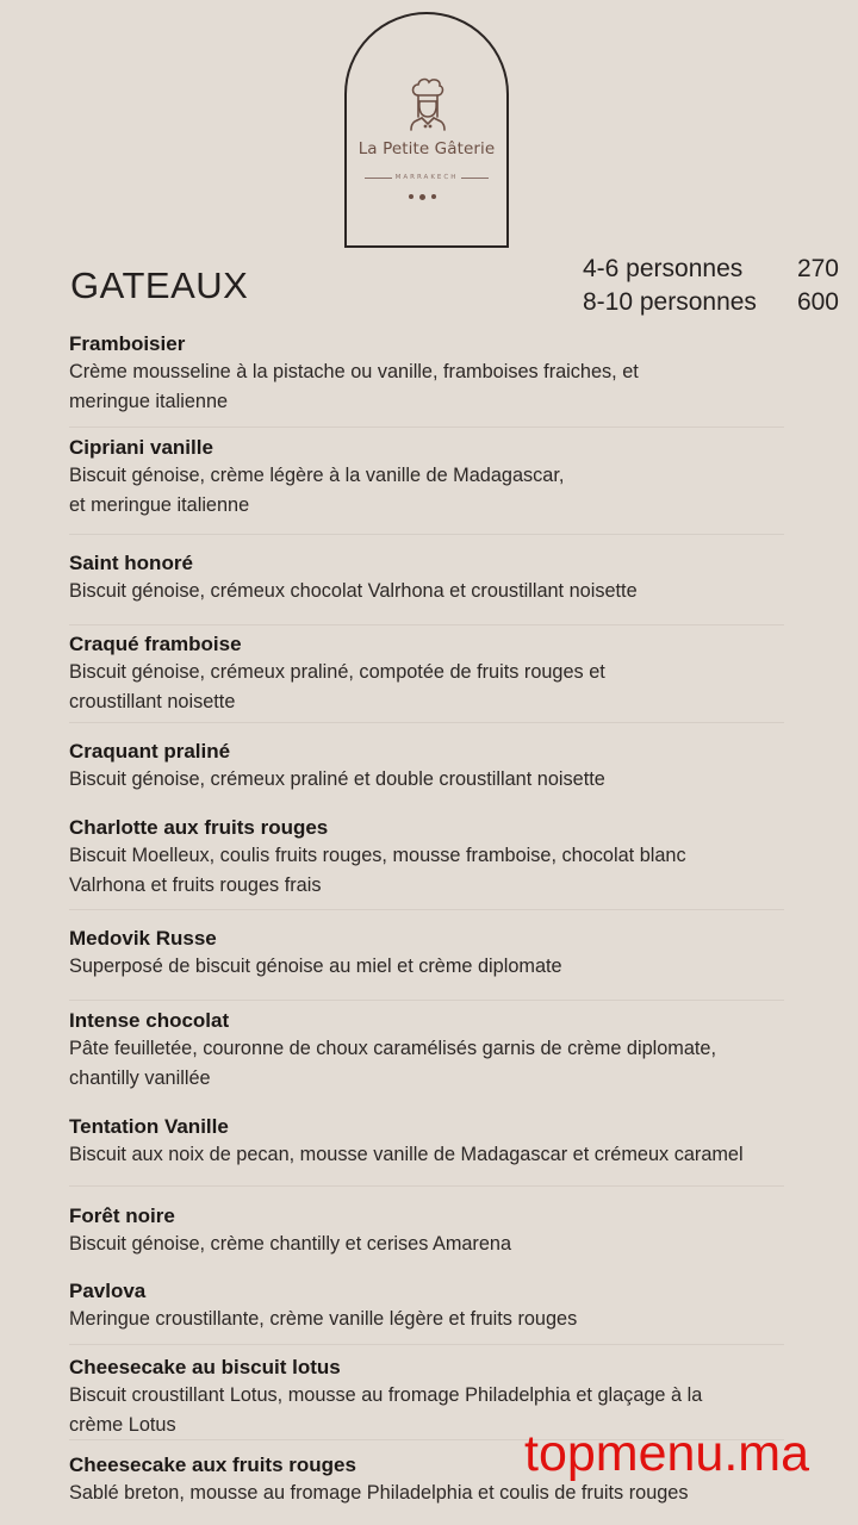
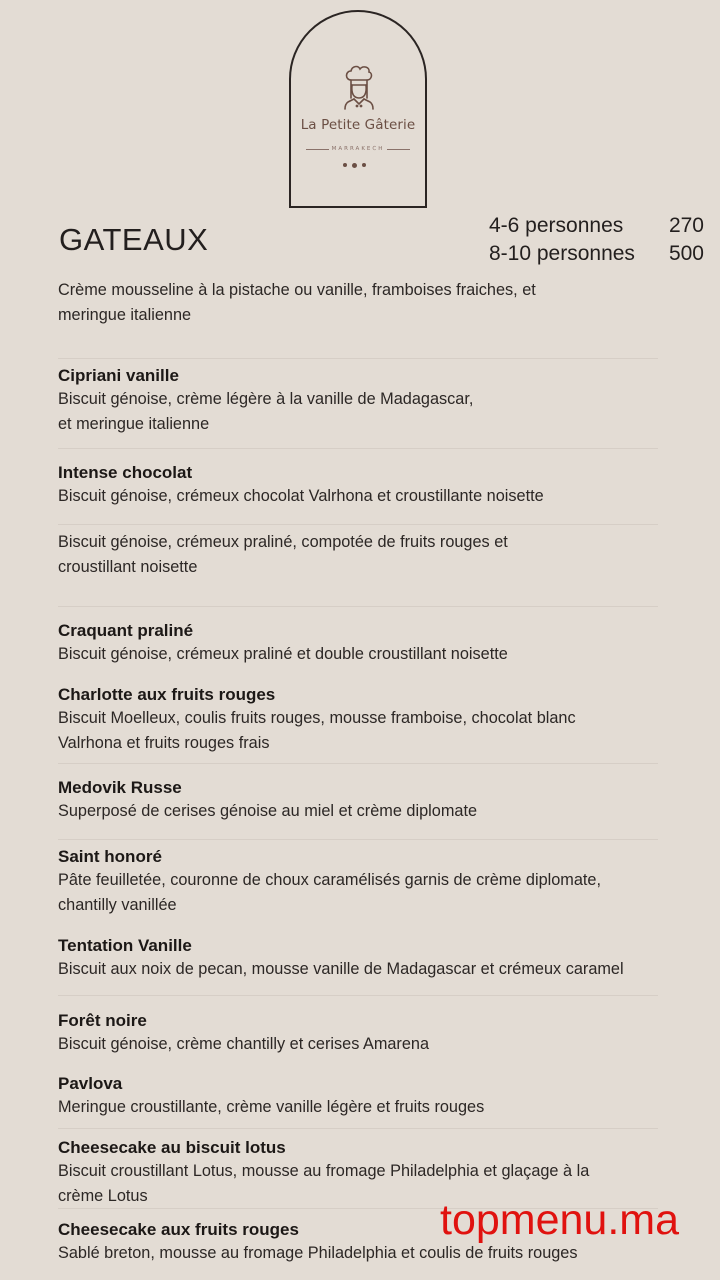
  La Petite Gâterie
  GATEAUX
  4-6 personnes
  270
  8-10 personnes
- 600
+ 500
- Framboisier
  Crème mousseline à la pistache ou vanille, framboises fraiches, et
  meringue italienne
  Cipriani vanille
  Biscuit génoise, crème légère à la vanille de Madagascar,
  et meringue italienne
- Saint honoré
+ Intense chocolat
- Biscuit génoise, crémeux chocolat Valrhona et croustillant noisette
+ Biscuit génoise, crémeux chocolat Valrhona et croustillante noisette
- Craqué framboise
  Biscuit génoise, crémeux praliné, compotée de fruits rouges et
  croustillant noisette
  Craquant praliné
  Biscuit génoise, crémeux praliné et double croustillant noisette
  Charlotte aux fruits rouges
  Biscuit Moelleux, coulis fruits rouges, mousse framboise, chocolat blanc
  Valrhona et fruits rouges frais
  Medovik Russe
- Superposé de biscuit génoise au miel et crème diplomate
+ Superposé de cerises génoise au miel et crème diplomate
- Intense chocolat
+ Saint honoré
  Pâte feuilletée, couronne de choux caramélisés garnis de crème diplomate,
  chantilly vanillée
  Tentation Vanille
  Biscuit aux noix de pecan, mousse vanille de Madagascar et crémeux caramel
  Forêt noire
  Biscuit génoise, crème chantilly et cerises Amarena
  Pavlova
  Meringue croustillante, crème vanille légère et fruits rouges
  Cheesecake au biscuit lotus
  Biscuit croustillant Lotus, mousse au fromage Philadelphia et glaçage à la
  crème Lotus
  Cheesecake aux fruits rouges
  Sablé breton, mousse au fromage Philadelphia et coulis de fruits rouges
  topmenu.ma
